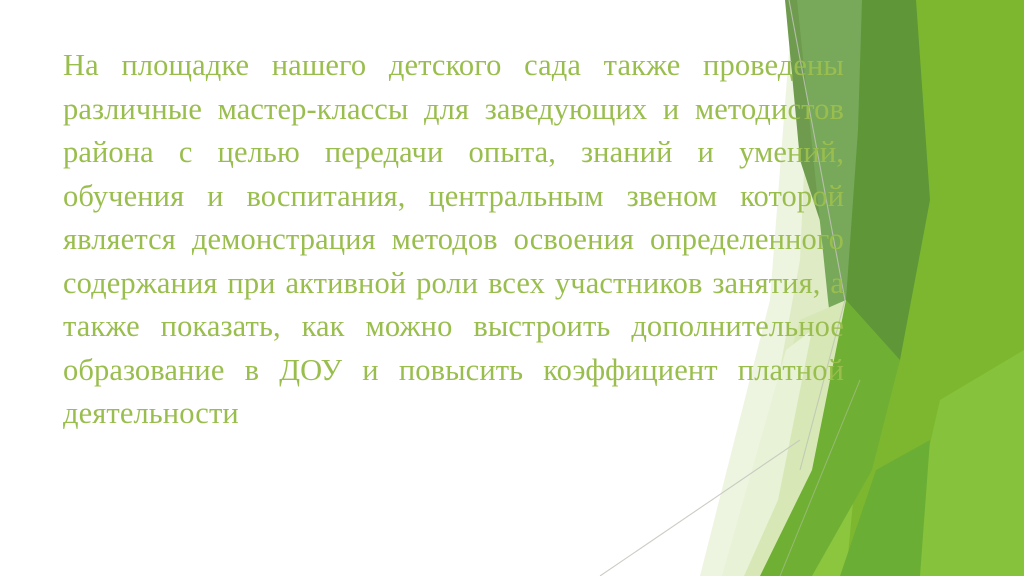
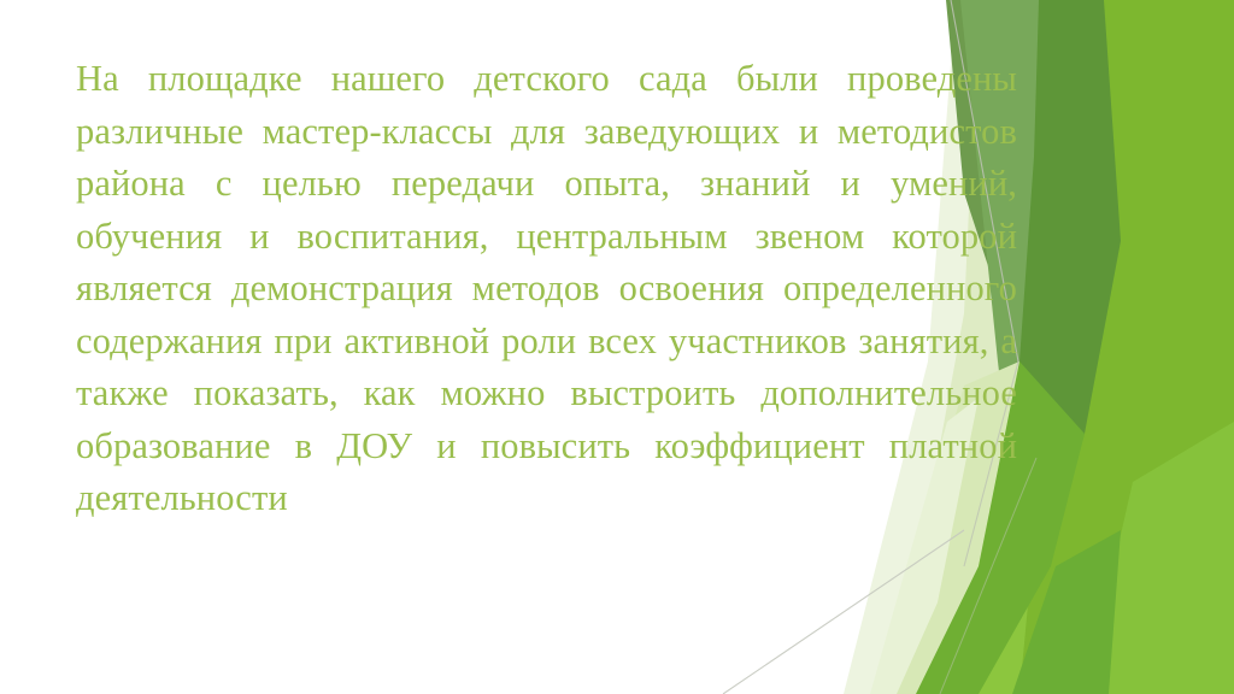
- На площадке нашего детского сада также проведены различные мастер-классы для заведующих и методистов района с целью передачи опыта, знаний и умений, обучения и воспитания, центральным звеном которой является демонстрация методов освоения определенного содержания при активной роли всех участников занятия, а также показать, как можно выстроить дополнительное образование в ДОУ и повысить коэффициент платной деятельности
+ На площадке нашего детского сада были проведены различные мастер-классы для заведующих и методистов района с целью передачи опыта, знаний и умений, обучения и воспитания, центральным звеном которой является демонстрация методов освоения определенного содержания при активной роли всех участников занятия, а также показать, как можно выстроить дополнительное образование в ДОУ и повысить коэффициент платной деятельности
